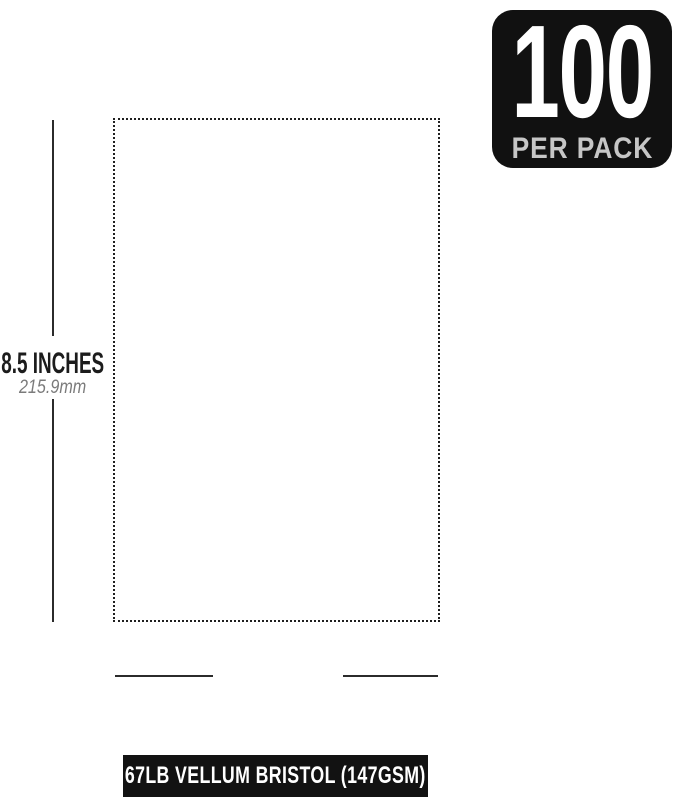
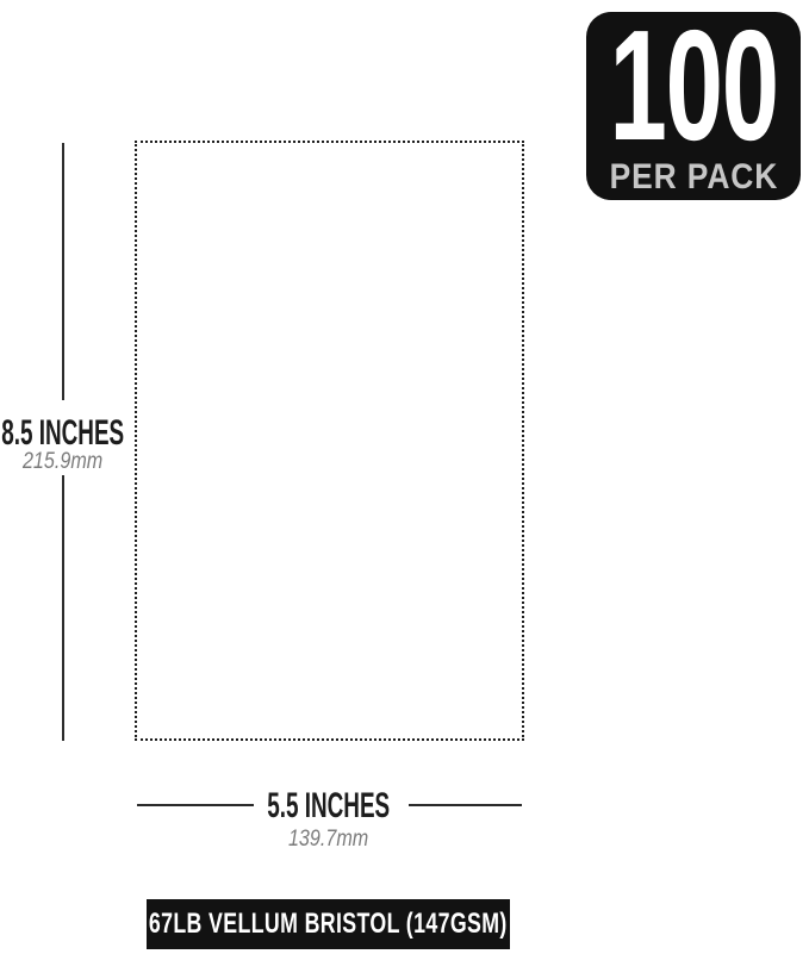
  100
  PER PACK
  8.5 INCHES
  215.9mm
+ 5.5 INCHES
+ 139.7mm
  67LB VELLUM BRISTOL (147GSM)
